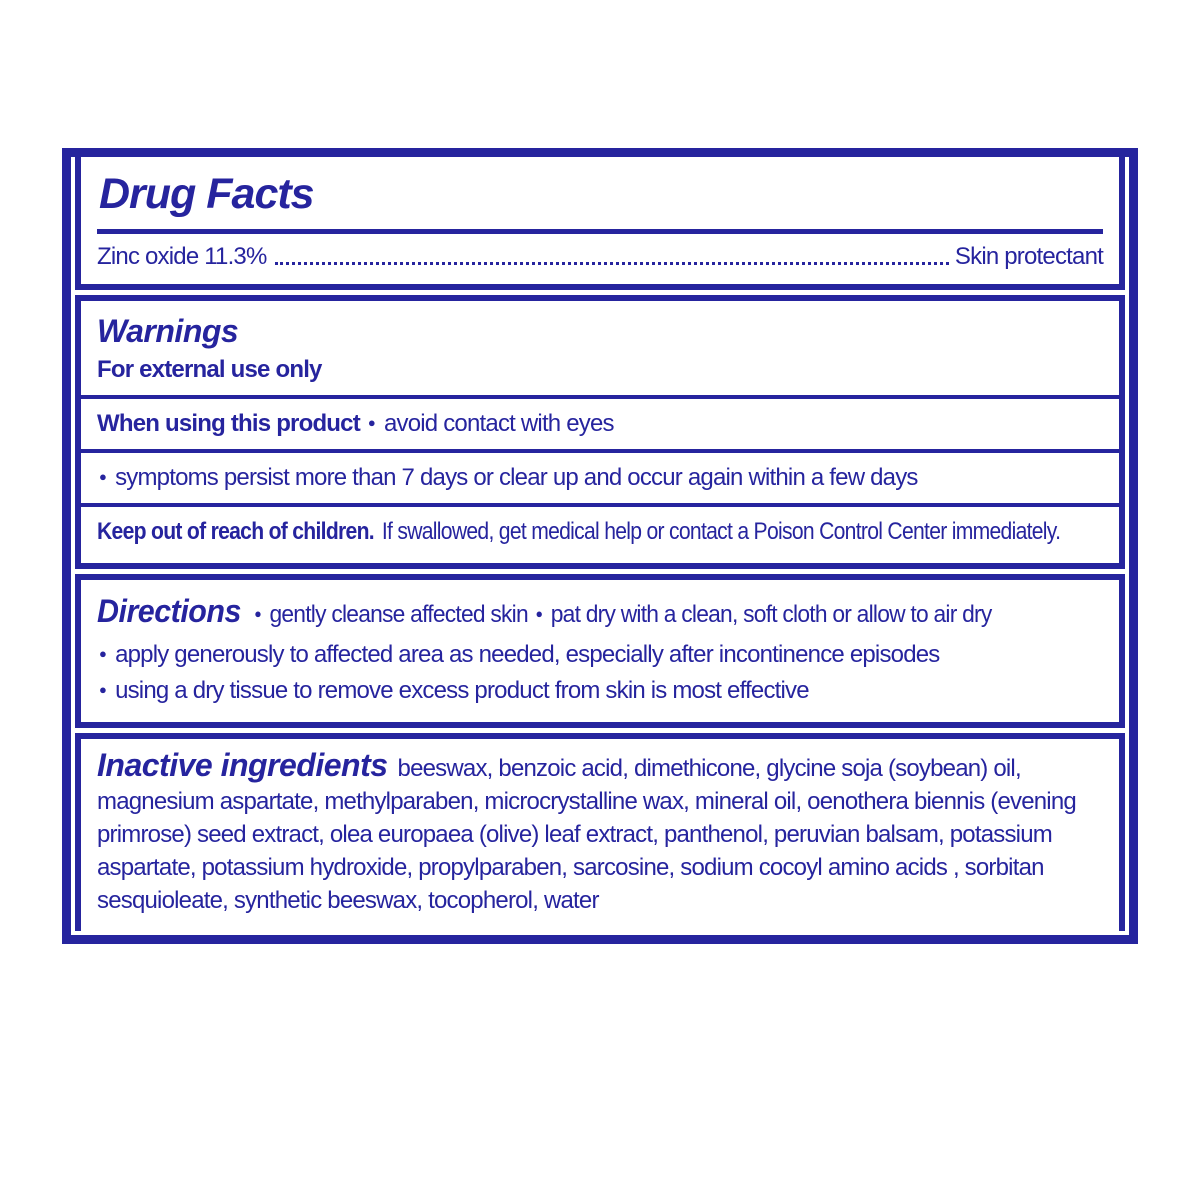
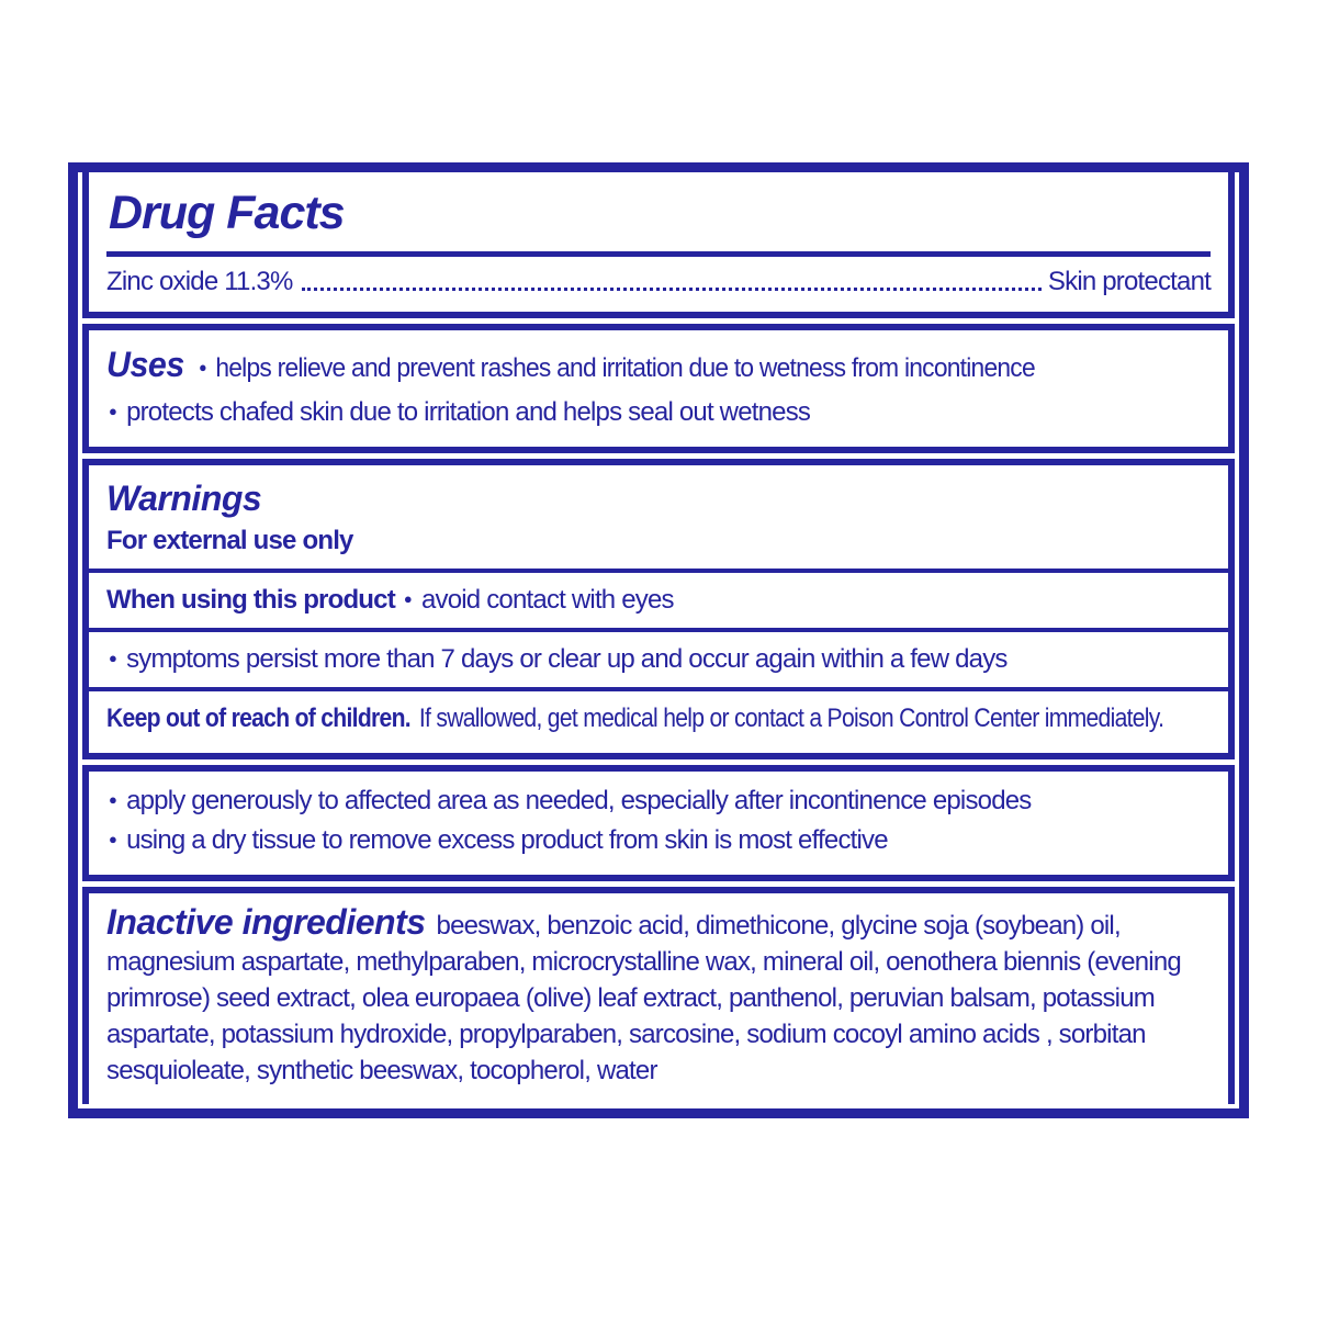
  Drug Facts
  Zinc oxide 11.3%
  Skin protectant
+ Uses helps relieve and prevent rashes and irritation due to wetness from incontinence
+ protects chafed skin due to irritation and helps seal out wetness
  Warnings
  For external use only
  When using this product avoid contact with eyes
  symptoms persist more than 7 days or clear up and occur again within a few days
  Keep out of reach of children. If swallowed, get medical help or contact a Poison Control Center immediately.
- Directions gently cleanse affected skin pat dry with a clean, soft cloth or allow to air dry
  apply generously to affected area as needed, especially after incontinence episodes
  using a dry tissue to remove excess product from skin is most effective
  Inactive ingredients beeswax, benzoic acid, dimethicone, glycine soja (soybean) oil, magnesium aspartate, methylparaben, microcrystalline wax, mineral oil, oenothera biennis (evening primrose) seed extract, olea europaea (olive) leaf extract, panthenol, peruvian balsam, potassium aspartate, potassium hydroxide, propylparaben, sarcosine, sodium cocoyl amino acids , sorbitan sesquioleate, synthetic beeswax, tocopherol, water
